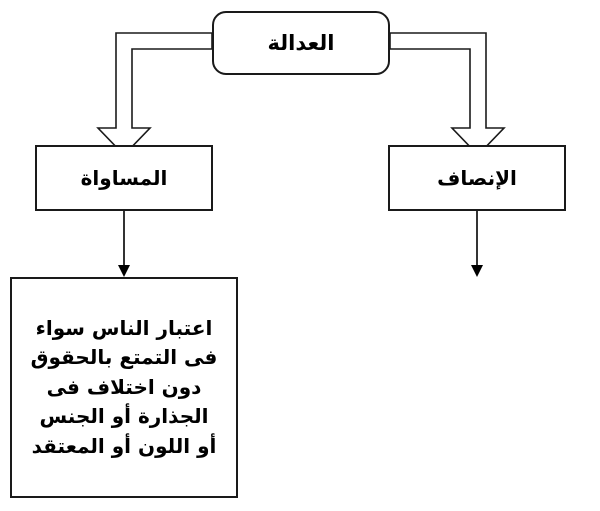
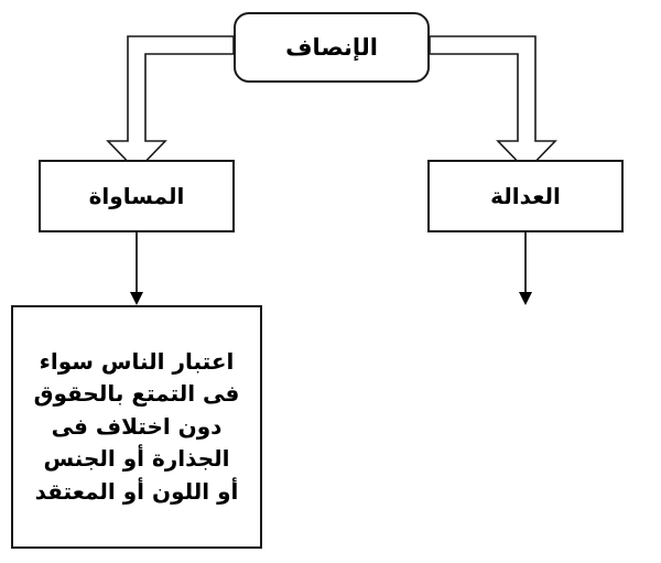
- العدالة
+ الإنصاف
  المساواة
- الإنصاف
+ العدالة
  اعتبار الناس سواء
  فى التمتع بالحقوق
  دون اختلاف فى
  الجذارة أو الجنس
  أو اللون أو المعتقد
